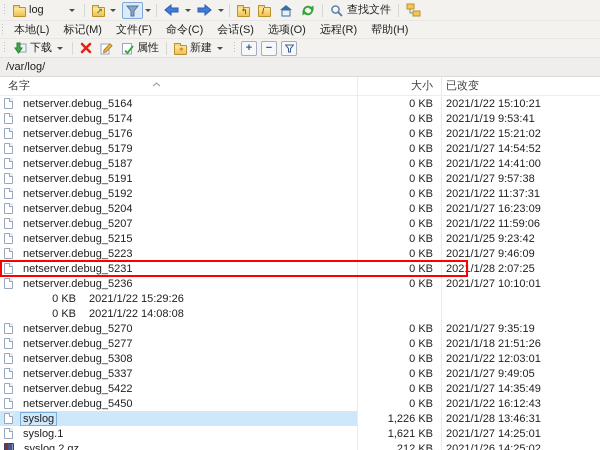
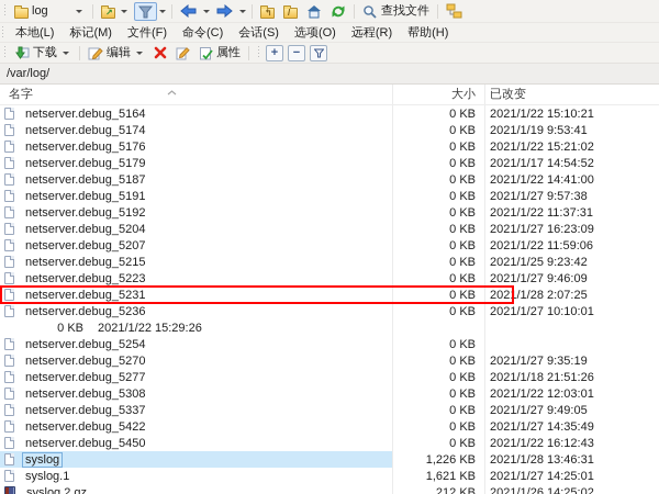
  log
  ↗
  ↰
  /
  查找文件
  本地(L)
  标记(M)
  文件(F)
  命令(C)
  会话(S)
  选项(O)
  远程(R)
  帮助(H)
  下载
+ 编辑
  属性
- ✶
- 新建
  +
  −
  /var/log/
  名字
  大小
  已改变
  netserver.debug_5164
  0 KB
  2021/1/22 15:10:21
  netserver.debug_5174
  0 KB
  2021/1/19 9:53:41
  netserver.debug_5176
  0 KB
  2021/1/22 15:21:02
  netserver.debug_5179
  0 KB
- 2021/1/27 14:54:52
+ 2021/1/17 14:54:52
  netserver.debug_5187
  0 KB
  2021/1/22 14:41:00
  netserver.debug_5191
  0 KB
  2021/1/27 9:57:38
  netserver.debug_5192
  0 KB
  2021/1/22 11:37:31
  netserver.debug_5204
  0 KB
  2021/1/27 16:23:09
  netserver.debug_5207
  0 KB
  2021/1/22 11:59:06
  netserver.debug_5215
  0 KB
  2021/1/25 9:23:42
  netserver.debug_5223
  0 KB
  2021/1/27 9:46:09
  netserver.debug_5231
  0 KB
  2021/1/28 2:07:25
  netserver.debug_5236
  0 KB
  2021/1/27 10:10:01
  0 KB
  2021/1/22 15:29:26
+ netserver.debug_5254
  0 KB
- 2021/1/22 14:08:08
  netserver.debug_5270
  0 KB
  2021/1/27 9:35:19
  netserver.debug_5277
  0 KB
  2021/1/18 21:51:26
  netserver.debug_5308
  0 KB
  2021/1/22 12:03:01
  netserver.debug_5337
  0 KB
  2021/1/27 9:49:05
  netserver.debug_5422
  0 KB
  2021/1/27 14:35:49
  netserver.debug_5450
  0 KB
  2021/1/22 16:12:43
  syslog
  1,226 KB
  2021/1/28 13:46:31
  syslog.1
  1,621 KB
  2021/1/27 14:25:01
  syslog.2.gz
  212 KB
  2021/1/26 14:25:02
